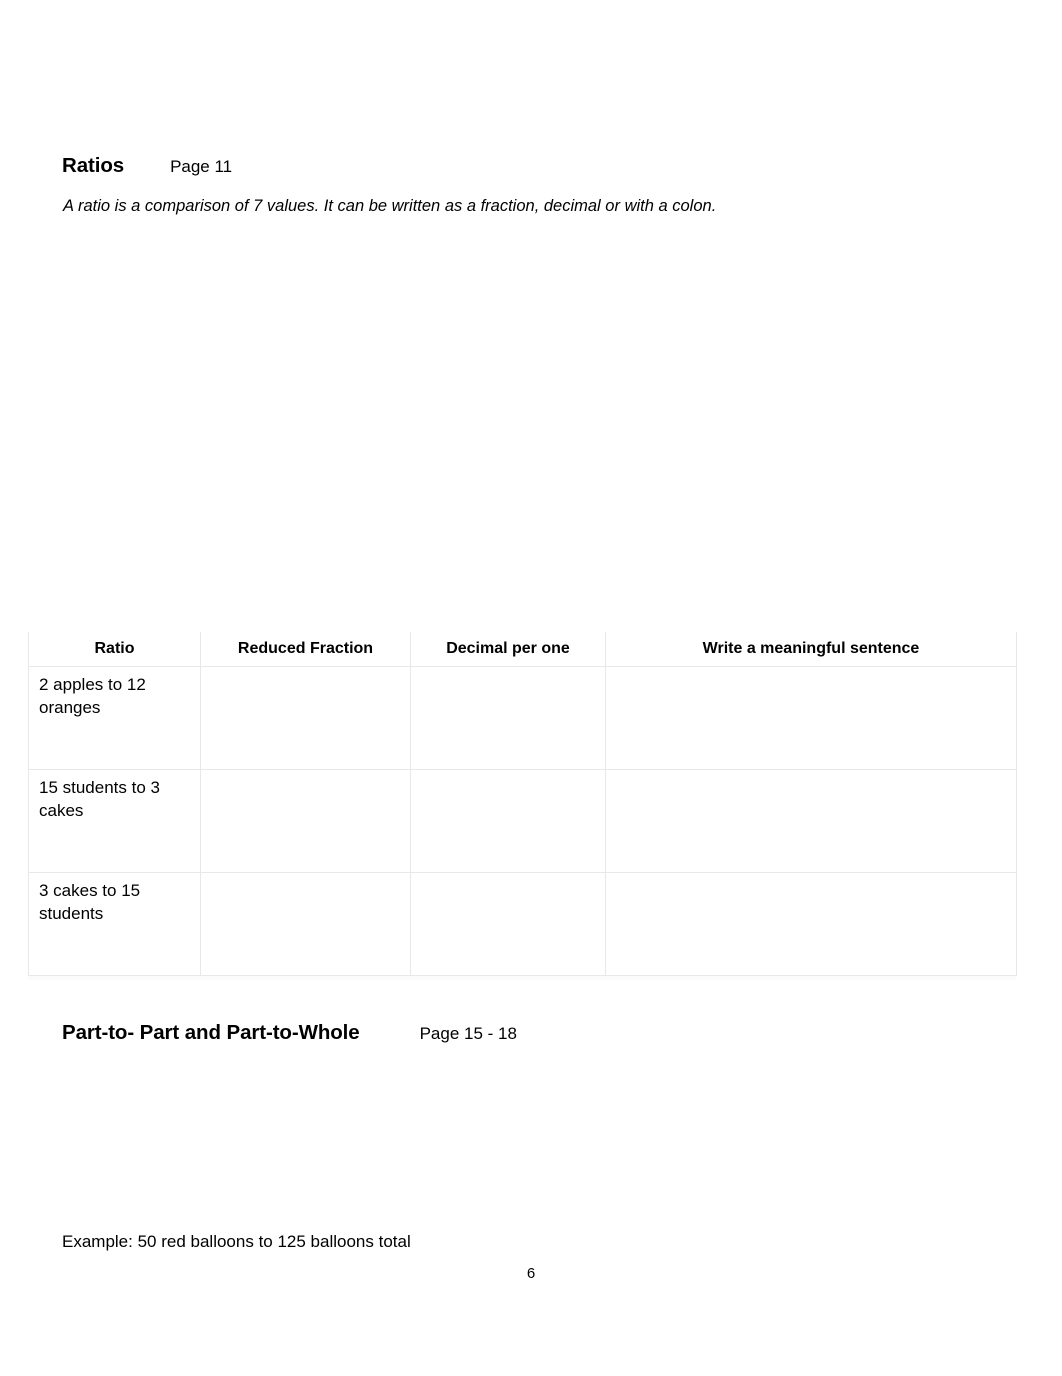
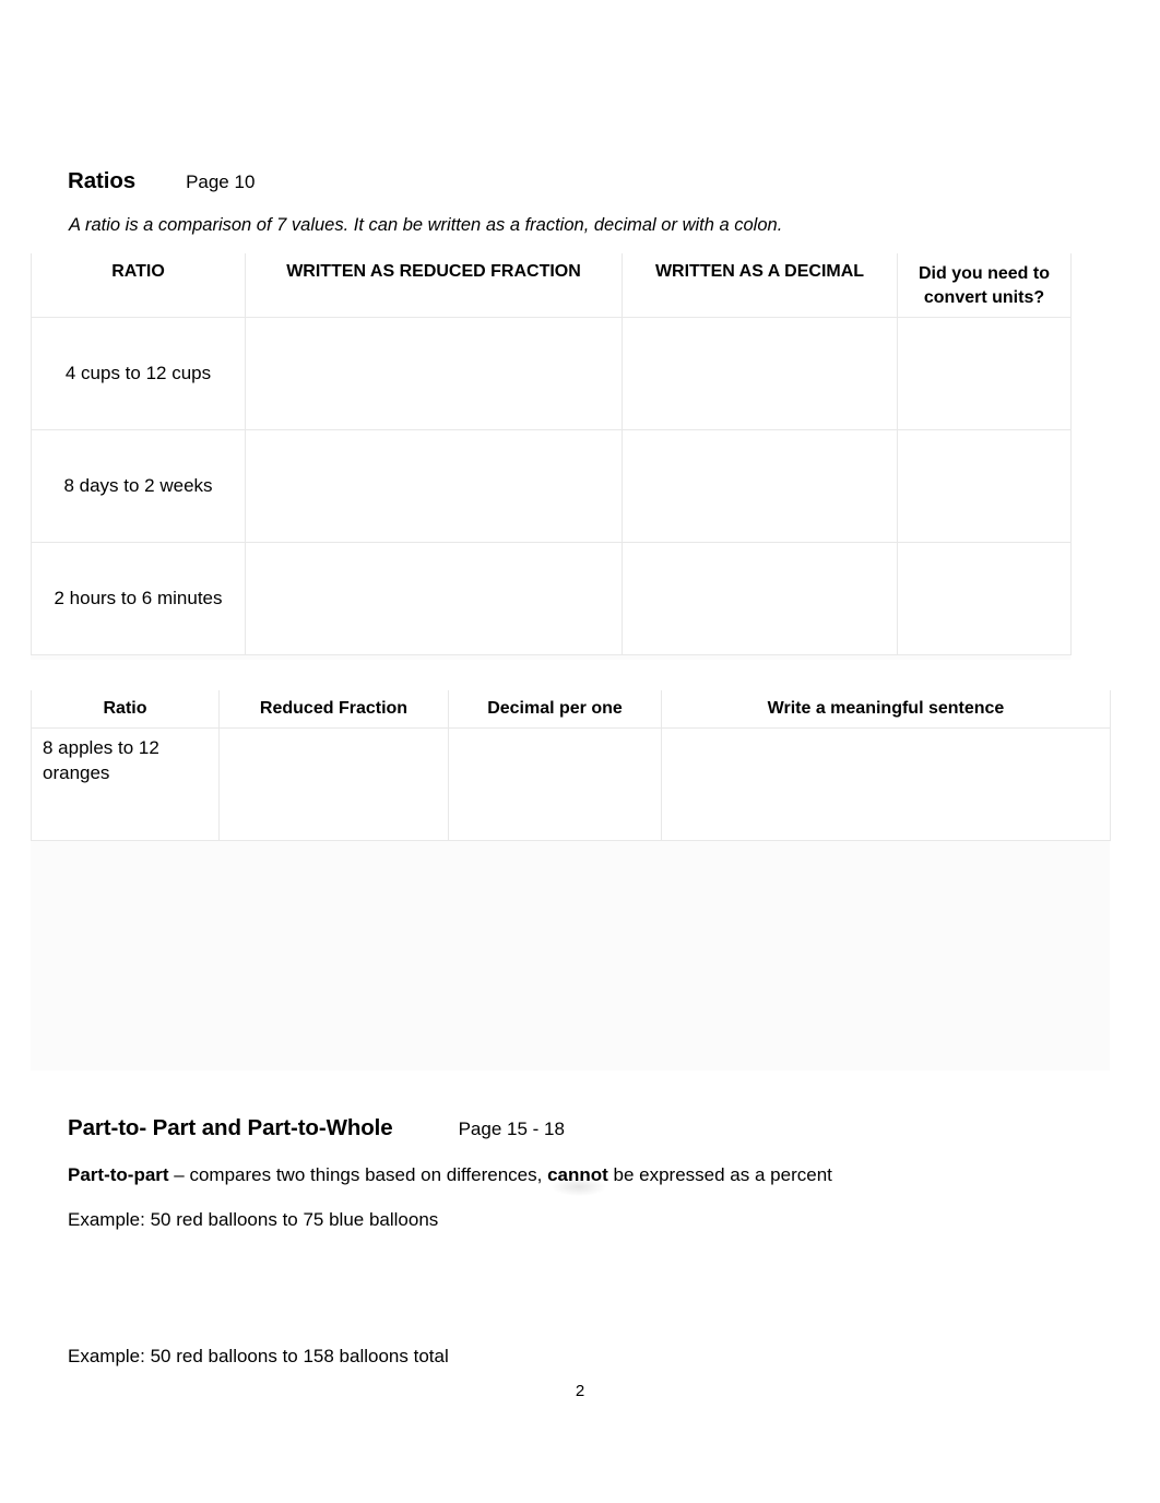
  Ratios
- Page 11
+ Page 10
  A ratio is a comparison of 7 values. It can be written as a fraction, decimal or with a colon.
+ RATIO	WRITTEN AS REDUCED FRACTION	WRITTEN AS A DECIMAL	Did you need to convert units?
+ 4 cups to 12 cups
+ 8 days to 2 weeks
+ 2 hours to 6 minutes
  Ratio	Reduced Fraction	Decimal per one	Write a meaningful sentence
- 2 apples to 12 oranges
+ 8 apples to 12 oranges
- 15 students to 3 cakes
- 3 cakes to 15 students
  Part-to- Part and Part-to-Whole
  Page 15 - 18
+ Part-to-part – compares two things based on differences, cannot be expressed as a percent
+ Example: 50 red balloons to 75 blue balloons
- Example: 50 red balloons to 125 balloons total
+ Example: 50 red balloons to 158 balloons total
- 6
+ 2
